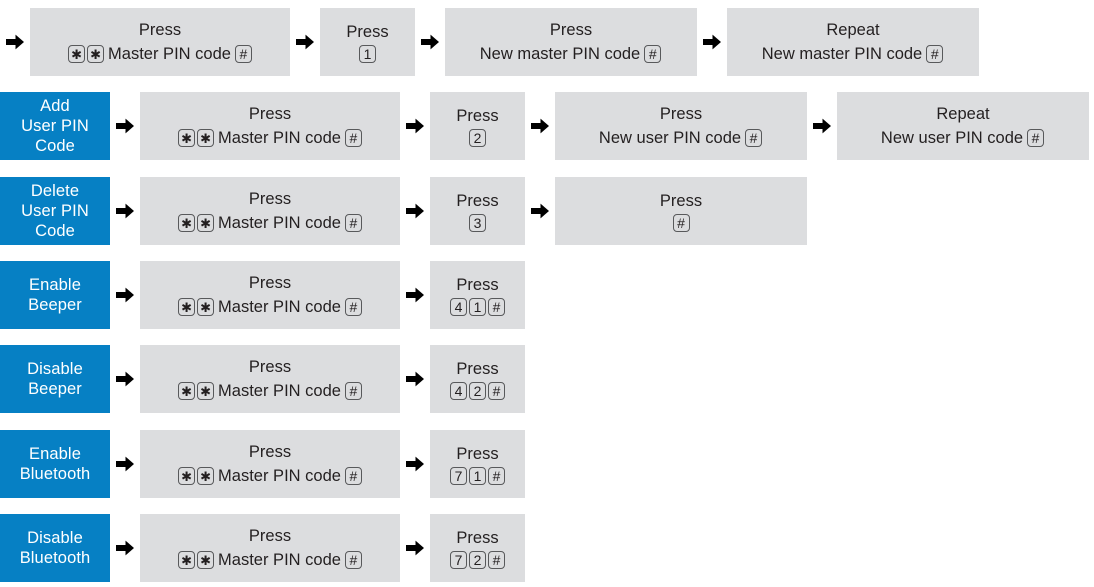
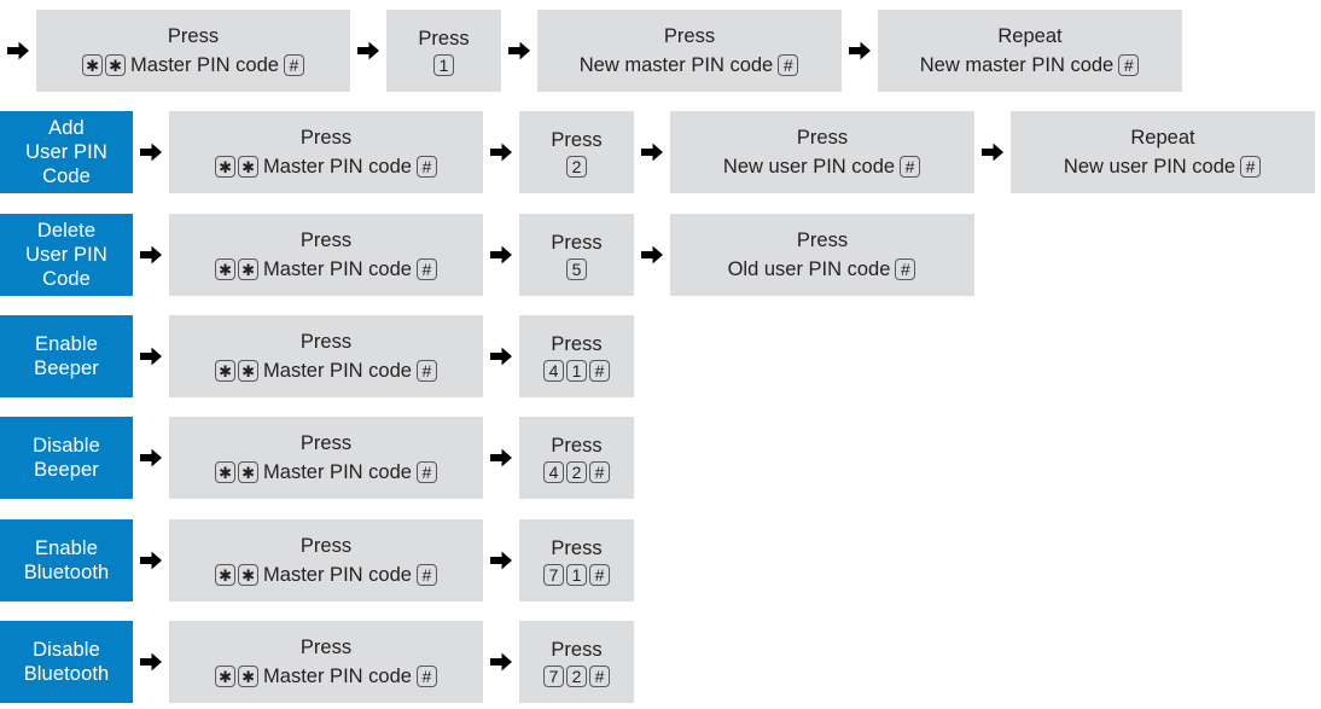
  Press
  ✱
  ✱
  Master PIN code
  #
  Press
  1
  Press
  New master PIN code
  #
  Repeat
  New master PIN code
  #
  Add
  User PIN
  Code
  Press
  ✱
  ✱
  Master PIN code
  #
  Press
  2
  Press
  New user PIN code
  #
  Repeat
  New user PIN code
  #
  Delete
  User PIN
  Code
  Press
  ✱
  ✱
  Master PIN code
  #
  Press
- 3
+ 5
  Press
+ Old user PIN code
  #
  Enable
  Beeper
  Press
  ✱
  ✱
  Master PIN code
  #
  Press
  4
  1
  #
  Disable
  Beeper
  Press
  ✱
  ✱
  Master PIN code
  #
  Press
  4
  2
  #
  Enable
  Bluetooth
  Press
  ✱
  ✱
  Master PIN code
  #
  Press
  7
  1
  #
  Disable
  Bluetooth
  Press
  ✱
  ✱
  Master PIN code
  #
  Press
  7
  2
  #
